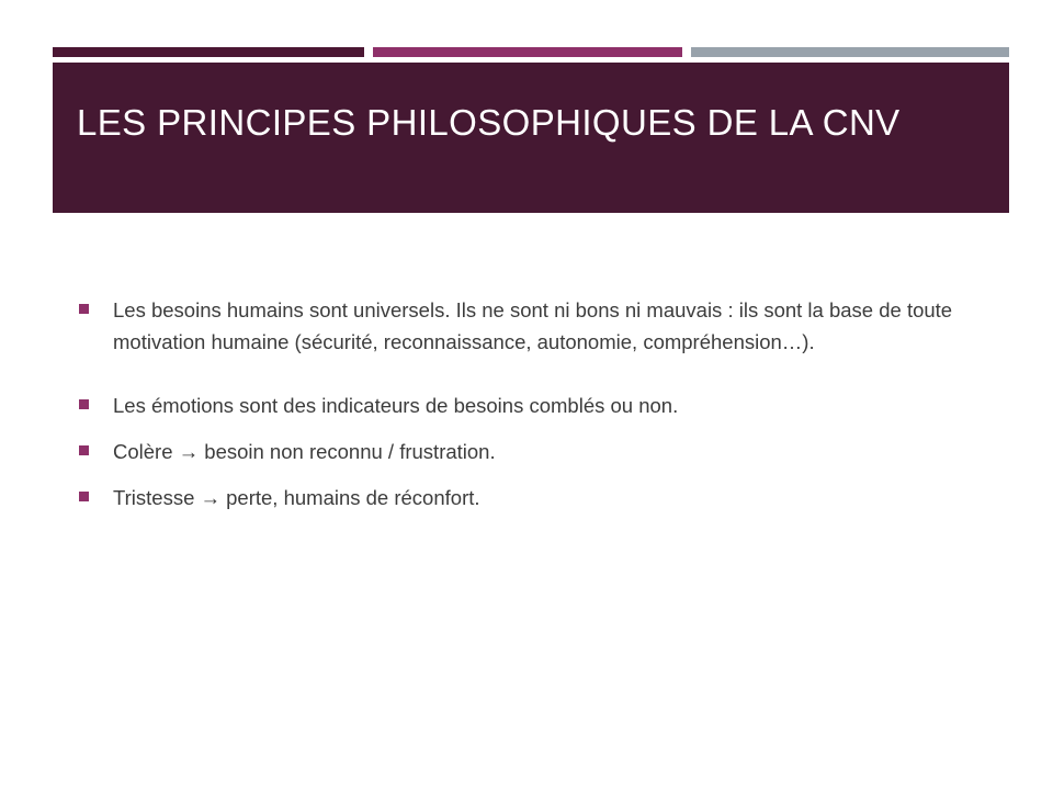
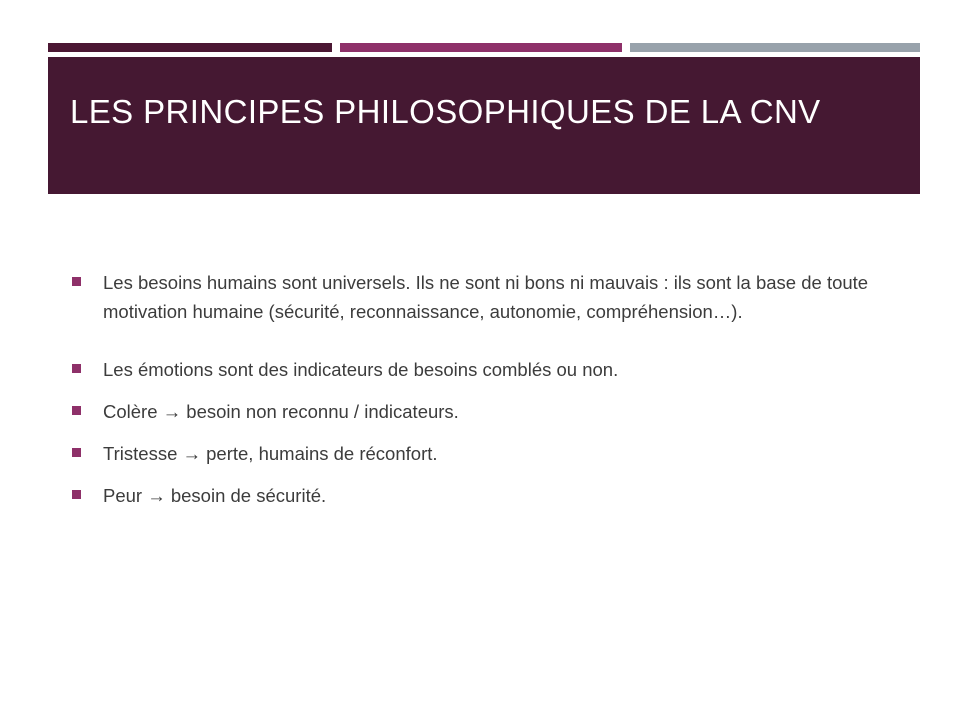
  LES PRINCIPES PHILOSOPHIQUES DE LA CNV
  Les besoins humains sont universels. Ils ne sont ni bons ni mauvais : ils sont la base de toute motivation humaine (sécurité, reconnaissance, autonomie, compréhension…).
  Les émotions sont des indicateurs de besoins comblés ou non.
- Colère → besoin non reconnu / frustration.
+ Colère → besoin non reconnu / indicateurs.
  Tristesse → perte, humains de réconfort.
+ Peur → besoin de sécurité.
